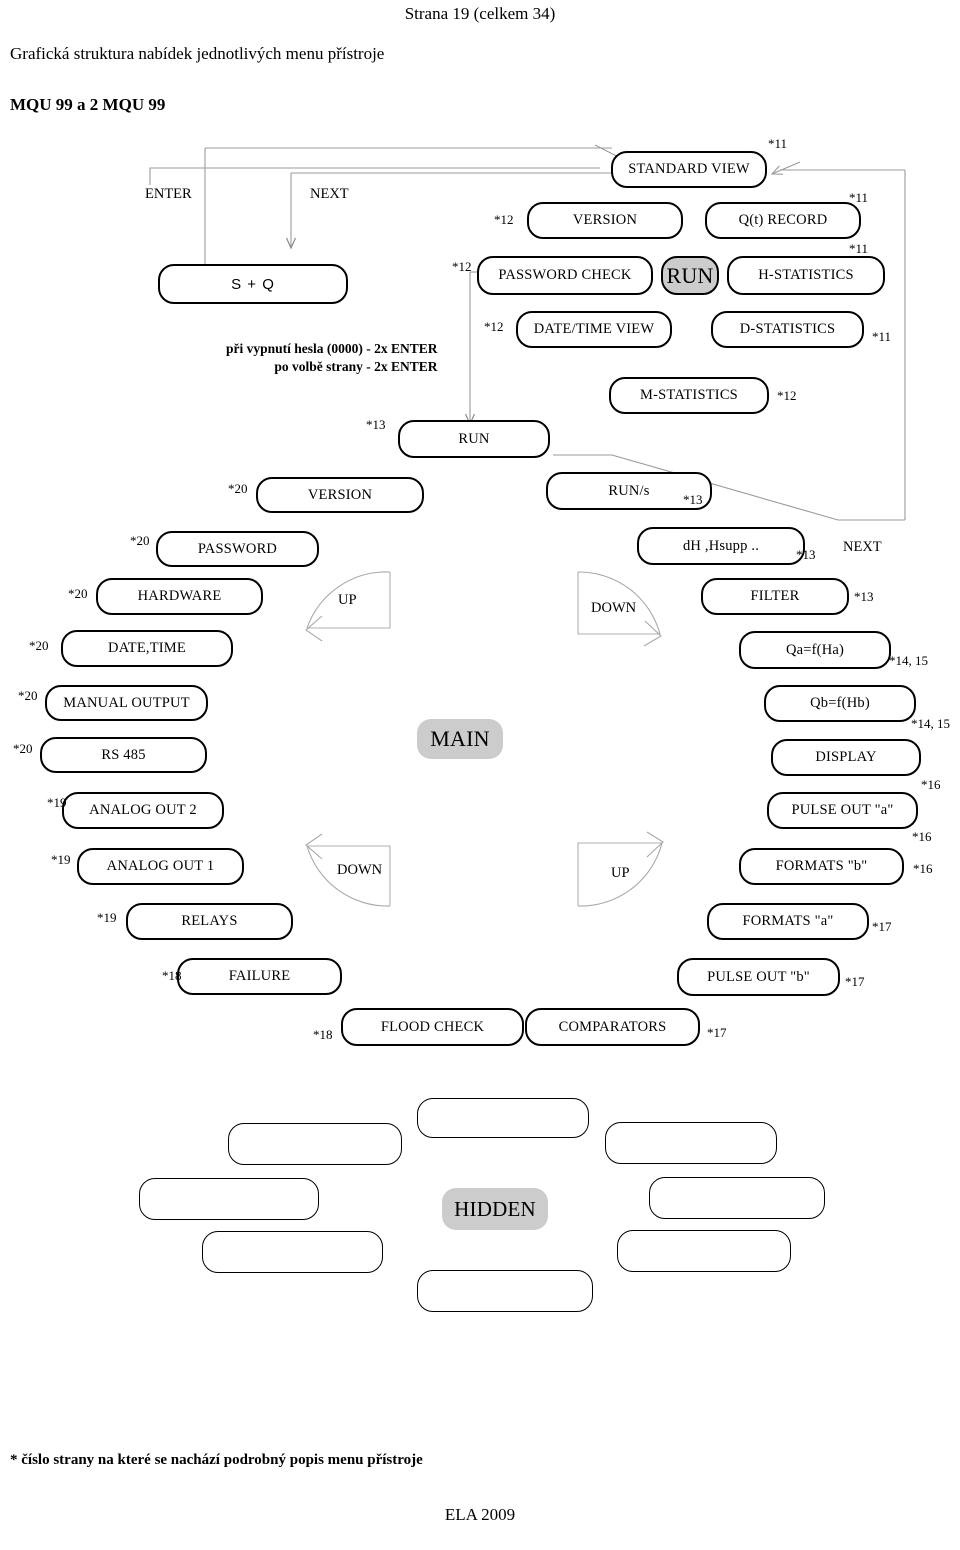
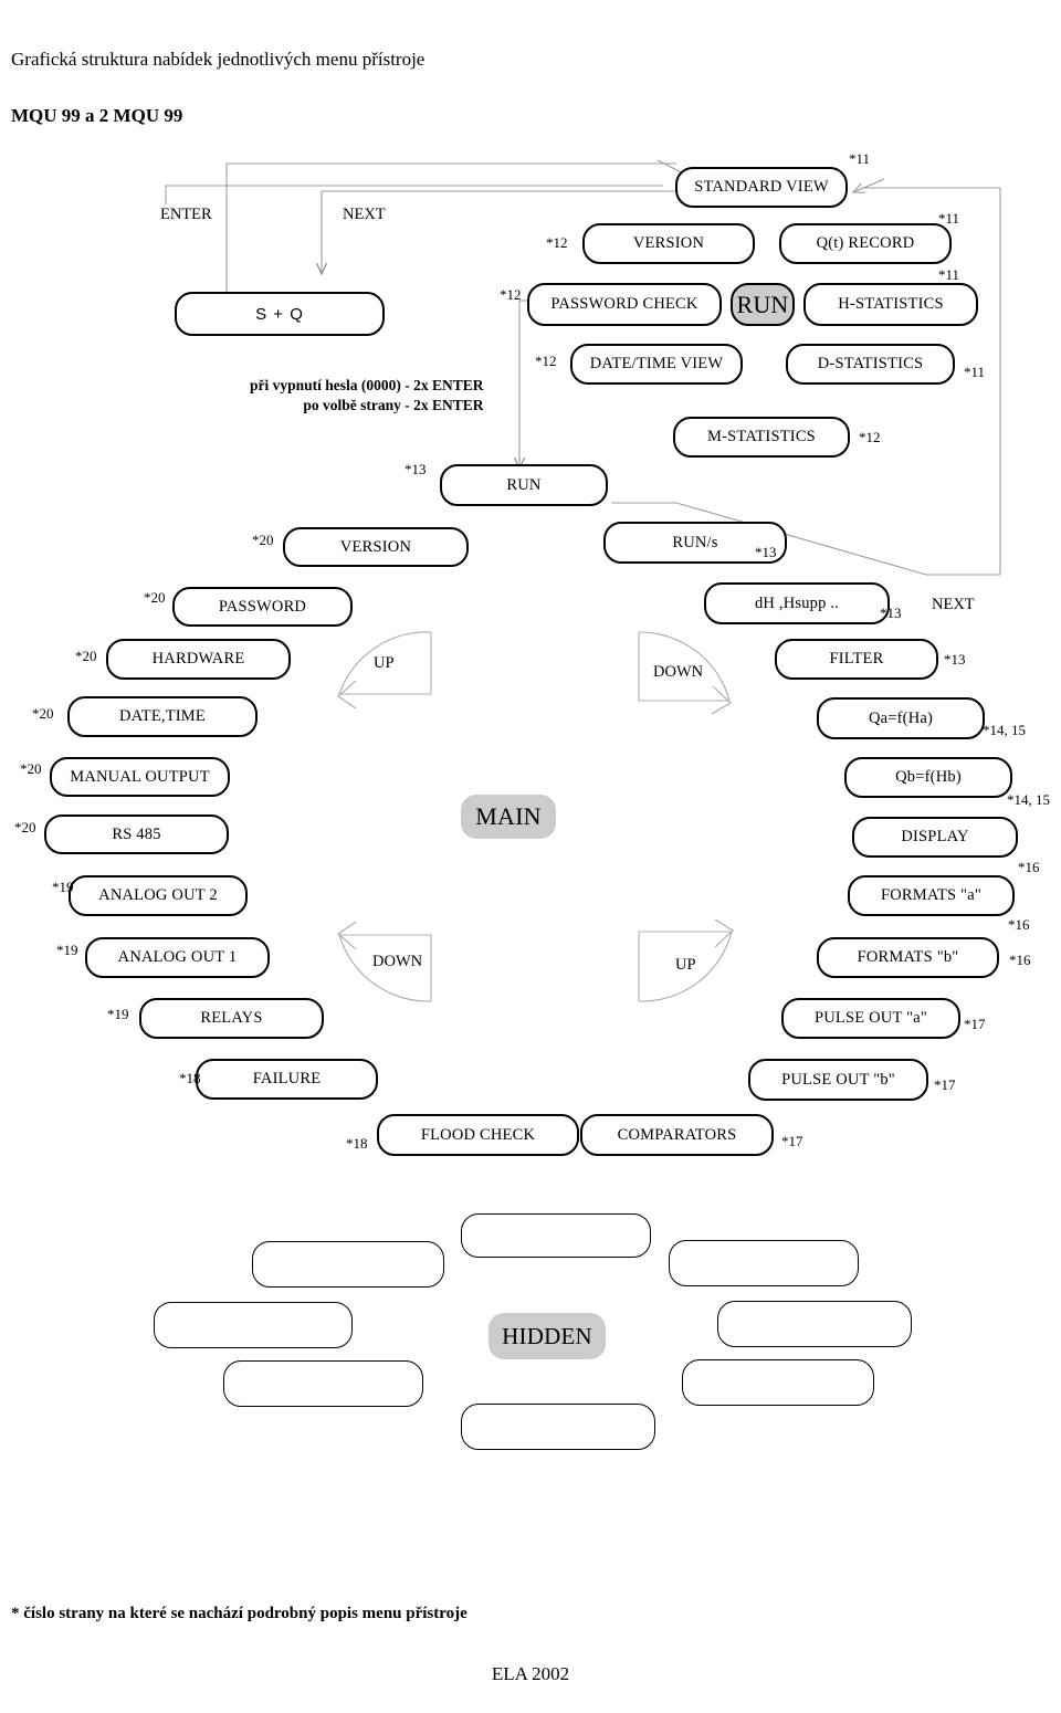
- Strana 19 (celkem 34)
  Grafická struktura nabídek jednotlivých menu přístroje
  MQU 99 a 2 MQU 99
  ENTER
  NEXT
  při vypnutí hesla (0000) - 2x ENTER
  po volbě strany - 2x ENTER
  S + Q
  STANDARD VIEW
  VERSION
  Q(t) RECORD
  PASSWORD CHECK
  RUN
  H-STATISTICS
  DATE/TIME VIEW
  D-STATISTICS
  M-STATISTICS
  RUN
  *11
  *11
  *12
  *11
  *12
  *12
  *11
  *12
  *13
  VERSION
  PASSWORD
  HARDWARE
  DATE,TIME
  MANUAL OUTPUT
  RS 485
  ANALOG OUT 2
  ANALOG OUT 1
  RELAYS
  FAILURE
  FLOOD CHECK
  RUN/s
  dH ,Hsupp ..
  FILTER
  Qa=f(Ha)
  Qb=f(Hb)
  DISPLAY
- PULSE OUT "a"
+ FORMATS "a"
  FORMATS "b"
- FORMATS "a"
+ PULSE OUT "a"
  PULSE OUT "b"
  COMPARATORS
  *20
  *13
  *20
  *20
  *13
  *20
  *14, 15
  *20
  *14, 15
  *20
  *16
  *19
  *16
  *19
  *16
  *19
  *17
  *18
  *17
  *18
  *17
  *13
  UP
  DOWN
  DOWN
  UP
  MAIN
  NEXT
  HIDDEN
  * číslo strany na které se nachází podrobný popis menu přístroje
- ELA 2009
+ ELA 2002
